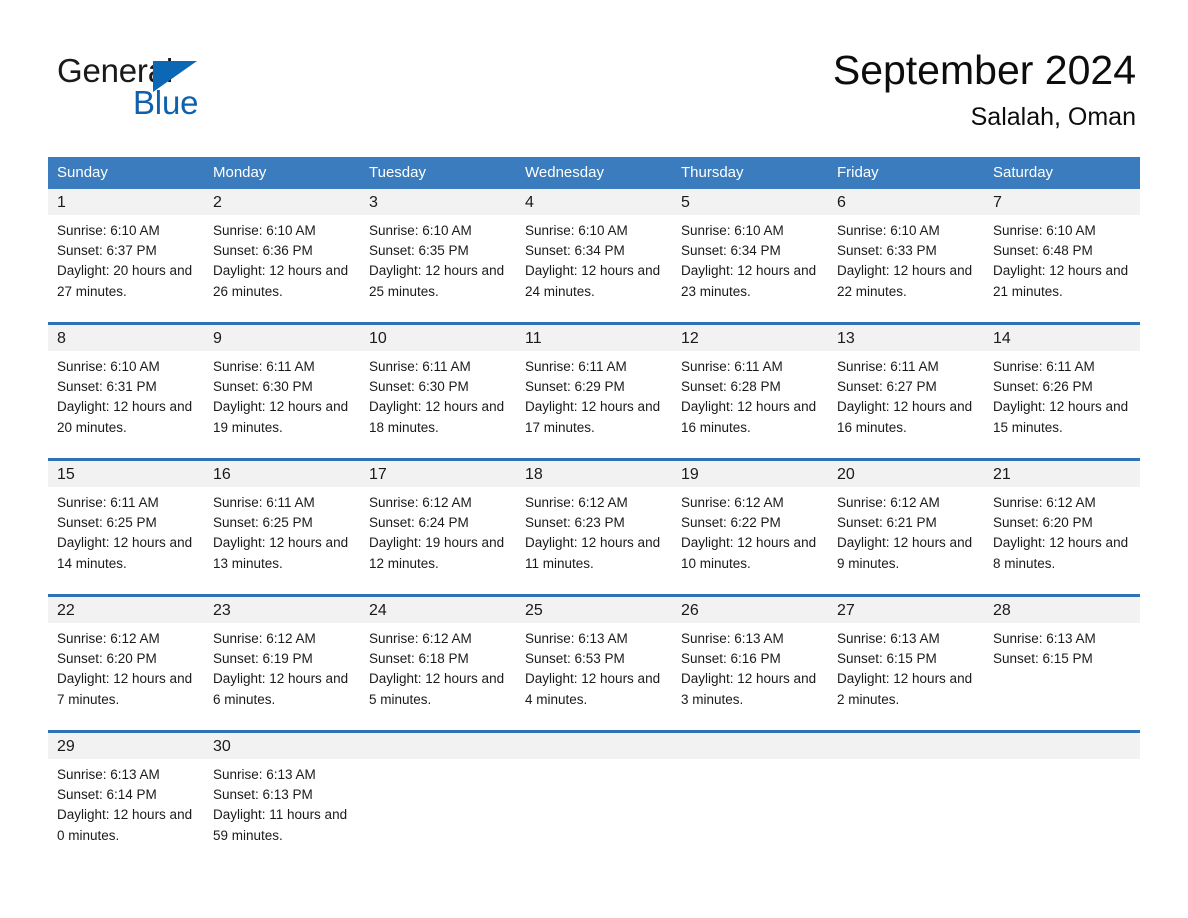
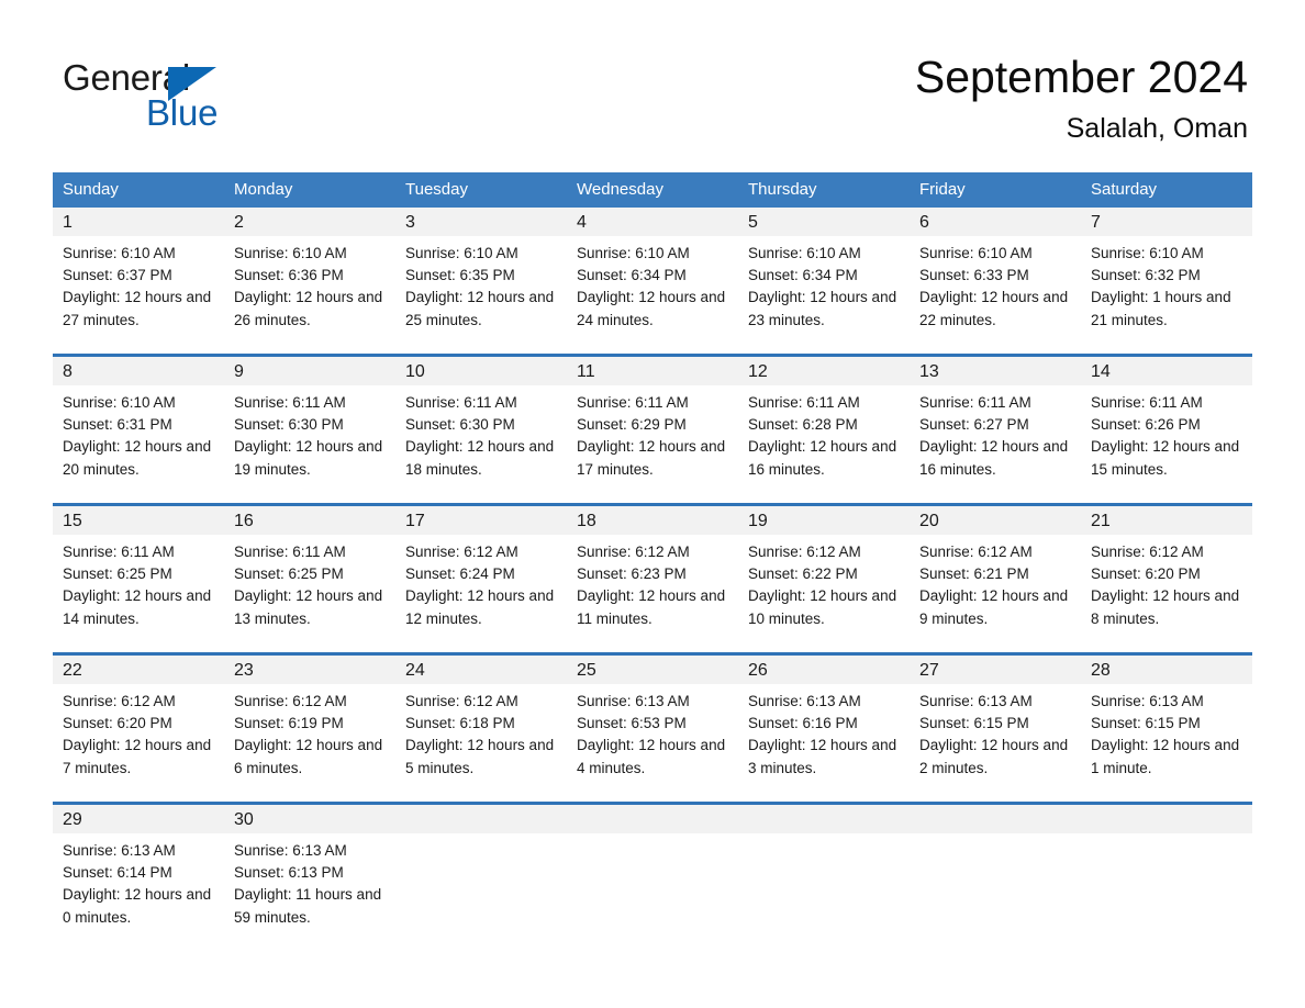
  General
  Blue
  September 2024
  Salalah, Oman
  Sunday
  Monday
  Tuesday
  Wednesday
  Thursday
  Friday
  Saturday
  1
  Sunrise: 6:10 AM
  Sunset: 6:37 PM
- Daylight: 20 hours and 27 minutes.
+ Daylight: 12 hours and 27 minutes.
  2
  Sunrise: 6:10 AM
  Sunset: 6:36 PM
  Daylight: 12 hours and 26 minutes.
  3
  Sunrise: 6:10 AM
  Sunset: 6:35 PM
  Daylight: 12 hours and 25 minutes.
  4
  Sunrise: 6:10 AM
  Sunset: 6:34 PM
  Daylight: 12 hours and 24 minutes.
  5
  Sunrise: 6:10 AM
  Sunset: 6:34 PM
  Daylight: 12 hours and 23 minutes.
  6
  Sunrise: 6:10 AM
  Sunset: 6:33 PM
  Daylight: 12 hours and 22 minutes.
  7
  Sunrise: 6:10 AM
- Sunset: 6:48 PM
+ Sunset: 6:32 PM
- Daylight: 12 hours and 21 minutes.
+ Daylight: 1 hours and 21 minutes.
  8
  Sunrise: 6:10 AM
  Sunset: 6:31 PM
  Daylight: 12 hours and 20 minutes.
  9
  Sunrise: 6:11 AM
  Sunset: 6:30 PM
  Daylight: 12 hours and 19 minutes.
  10
  Sunrise: 6:11 AM
  Sunset: 6:30 PM
  Daylight: 12 hours and 18 minutes.
  11
  Sunrise: 6:11 AM
  Sunset: 6:29 PM
  Daylight: 12 hours and 17 minutes.
  12
  Sunrise: 6:11 AM
  Sunset: 6:28 PM
  Daylight: 12 hours and 16 minutes.
  13
  Sunrise: 6:11 AM
  Sunset: 6:27 PM
  Daylight: 12 hours and 16 minutes.
  14
  Sunrise: 6:11 AM
  Sunset: 6:26 PM
  Daylight: 12 hours and 15 minutes.
  15
  Sunrise: 6:11 AM
  Sunset: 6:25 PM
  Daylight: 12 hours and 14 minutes.
  16
  Sunrise: 6:11 AM
  Sunset: 6:25 PM
  Daylight: 12 hours and 13 minutes.
  17
  Sunrise: 6:12 AM
  Sunset: 6:24 PM
- Daylight: 19 hours and 12 minutes.
+ Daylight: 12 hours and 12 minutes.
  18
  Sunrise: 6:12 AM
  Sunset: 6:23 PM
  Daylight: 12 hours and 11 minutes.
  19
  Sunrise: 6:12 AM
  Sunset: 6:22 PM
  Daylight: 12 hours and 10 minutes.
  20
  Sunrise: 6:12 AM
  Sunset: 6:21 PM
  Daylight: 12 hours and 9 minutes.
  21
  Sunrise: 6:12 AM
  Sunset: 6:20 PM
  Daylight: 12 hours and 8 minutes.
  22
  Sunrise: 6:12 AM
  Sunset: 6:20 PM
  Daylight: 12 hours and 7 minutes.
  23
  Sunrise: 6:12 AM
  Sunset: 6:19 PM
  Daylight: 12 hours and 6 minutes.
  24
  Sunrise: 6:12 AM
  Sunset: 6:18 PM
  Daylight: 12 hours and 5 minutes.
  25
  Sunrise: 6:13 AM
  Sunset: 6:53 PM
  Daylight: 12 hours and 4 minutes.
  26
  Sunrise: 6:13 AM
  Sunset: 6:16 PM
  Daylight: 12 hours and 3 minutes.
  27
  Sunrise: 6:13 AM
  Sunset: 6:15 PM
  Daylight: 12 hours and 2 minutes.
  28
  Sunrise: 6:13 AM
  Sunset: 6:15 PM
+ Daylight: 12 hours and 1 minute.
  29
  Sunrise: 6:13 AM
  Sunset: 6:14 PM
  Daylight: 12 hours and 0 minutes.
  30
  Sunrise: 6:13 AM
  Sunset: 6:13 PM
  Daylight: 11 hours and 59 minutes.
